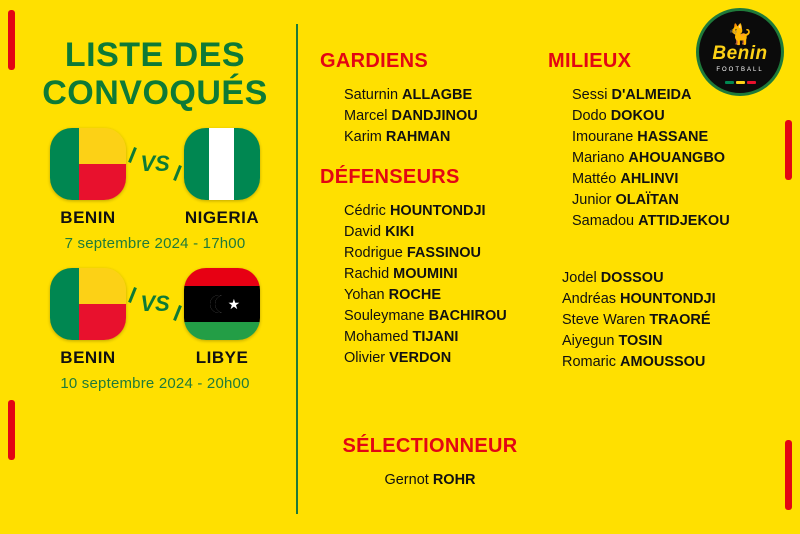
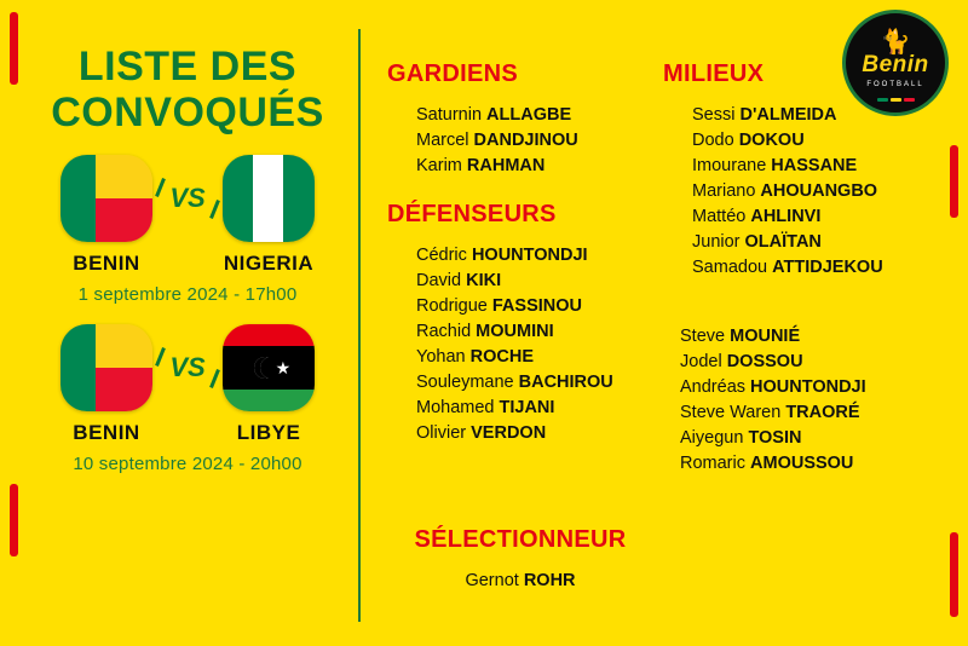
  🐈
  Benin
  LISTE DES
  CONVOQUÉS
  VS
  BENIN
  NIGERIA
- 7 septembre 2024 - 17h00
+ 1 septembre 2024 - 17h00
  VS
  ★
  BENIN
  LIBYE
  10 septembre 2024 - 20h00
  GARDIENS
  Saturnin ALLAGBE
  Marcel DANDJINOU
  Karim RAHMAN
  DÉFENSEURS
  Cédric HOUNTONDJI
  David KIKI
  Rodrigue FASSINOU
  Rachid MOUMINI
  Yohan ROCHE
  Souleymane BACHIROU
  Mohamed TIJANI
  Olivier VERDON
  SÉLECTIONNEUR
  Gernot ROHR
  MILIEUX
  Sessi D'ALMEIDA
  Dodo DOKOU
  Imourane HASSANE
  Mariano AHOUANGBO
  Mattéo AHLINVI
  Junior OLAÏTAN
  Samadou ATTIDJEKOU
+ Steve MOUNIÉ
  Jodel DOSSOU
  Andréas HOUNTONDJI
  Steve Waren TRAORÉ
  Aiyegun TOSIN
  Romaric AMOUSSOU
